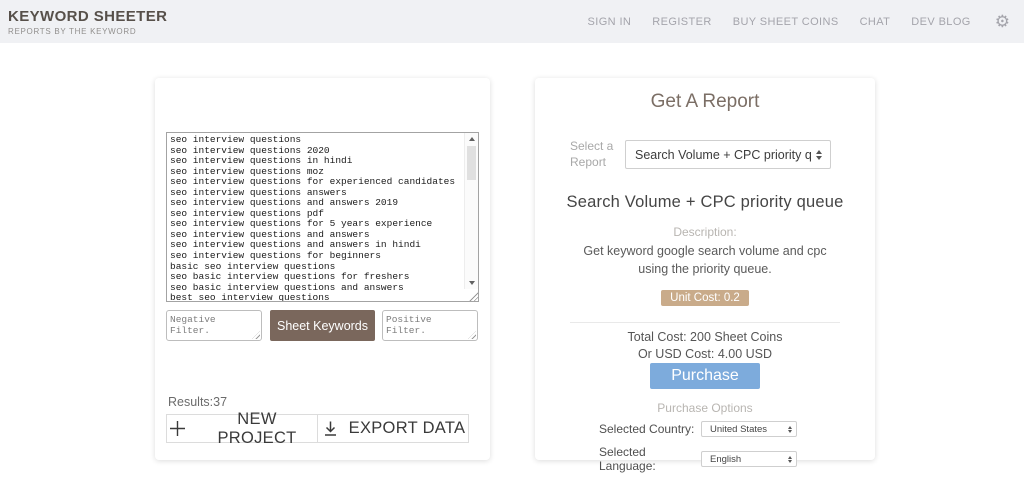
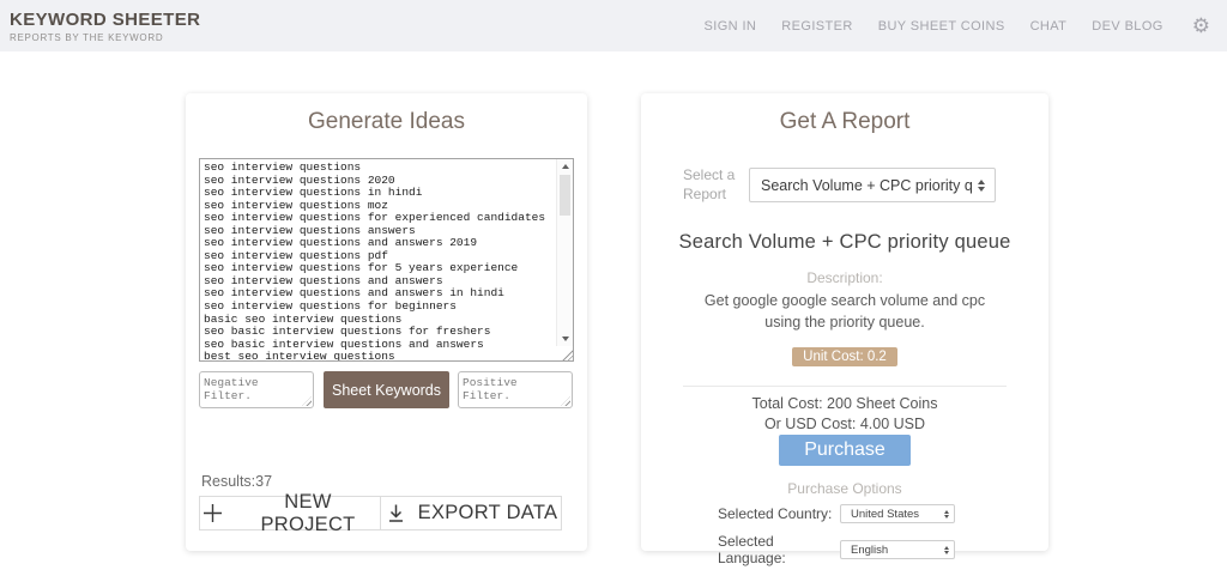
  KEYWORD SHEETER
  REPORTS BY THE KEYWORD
  SIGN IN
  REGISTER
  BUY SHEET COINS
  CHAT
  DEV BLOG
  ⚙
+ Generate Ideas
  seo interview questions
  seo interview questions 2020
  seo interview questions in hindi
  seo interview questions moz
  seo interview questions for experienced candidates
  seo interview questions answers
  seo interview questions and answers 2019
  seo interview questions pdf
  seo interview questions for 5 years experience
  seo interview questions and answers
  seo interview questions and answers in hindi
  seo interview questions for beginners
  basic seo interview questions
  seo basic interview questions for freshers
  seo basic interview questions and answers
  Sheet Keywords
  Results:37
  NEW PROJECT
  EXPORT DATA
  Get A Report
  Select a Report
  Search Volume + CPC priority q
  Search Volume + CPC priority queue
  Description:
- Get keyword google search volume and cpc
+ Get google google search volume and cpc
  using the priority queue.
  Unit Cost: 0.2
  Total Cost: 200 Sheet Coins
  Or USD Cost: 4.00 USD
  Purchase
  Purchase Options
  Selected Country:
  United States
  Selected Language:
  English
